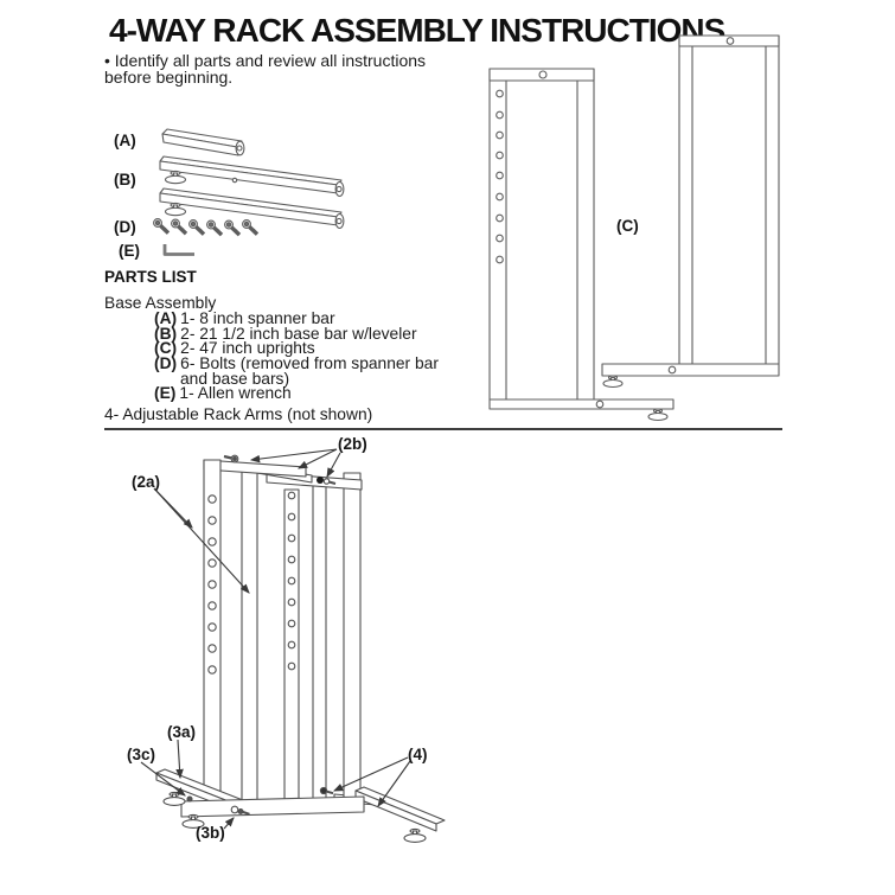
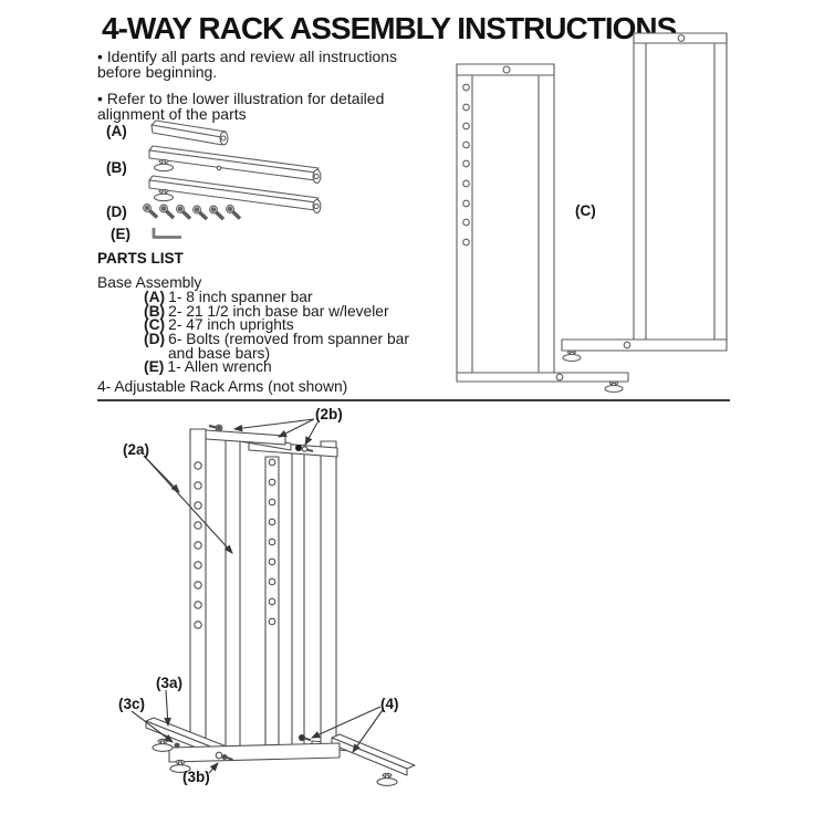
  4-WAY RACK ASSEMBLY INSTRUCTIONS
  • Identify all parts and review all instructions before beginning.
+ • Refer to the lower illustration for detailed alignment of the parts
  (A)
  (B)
  (D)
  (E)
  PARTS LIST
  Base Assembly
  (A) 1- 8 inch spanner bar
  (B) 2- 21 1/2 inch base bar w/leveler
  (C) 2- 47 inch uprights
  (D) 6- Bolts (removed from spanner bar
  and base bars)
  (E) 1- Allen wrench
  4- Adjustable Rack Arms (not shown)
  (C)
  (2a)
  (2b)
  (3a)
  (3c)
  (4)
  (3b)
